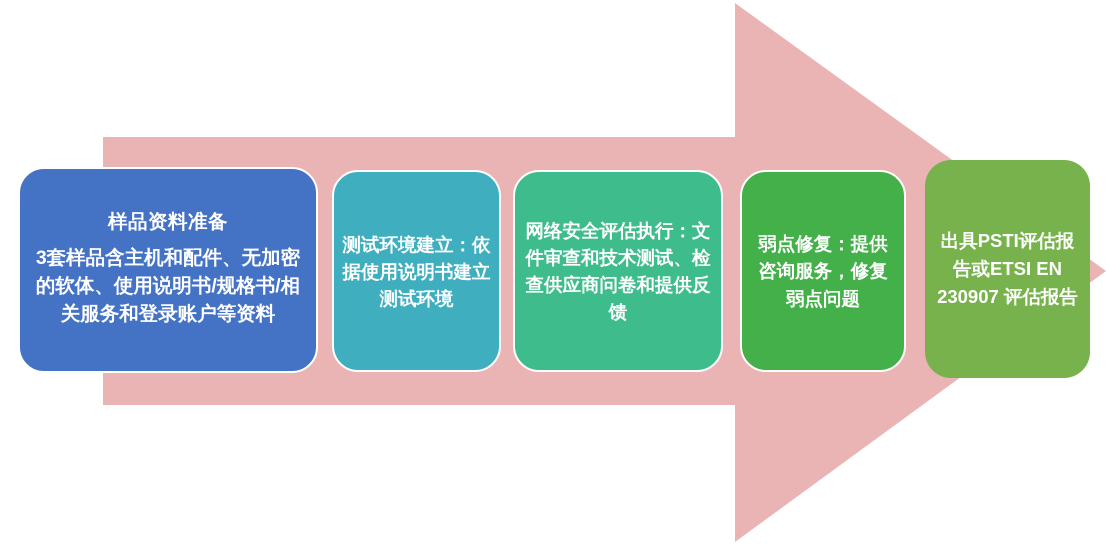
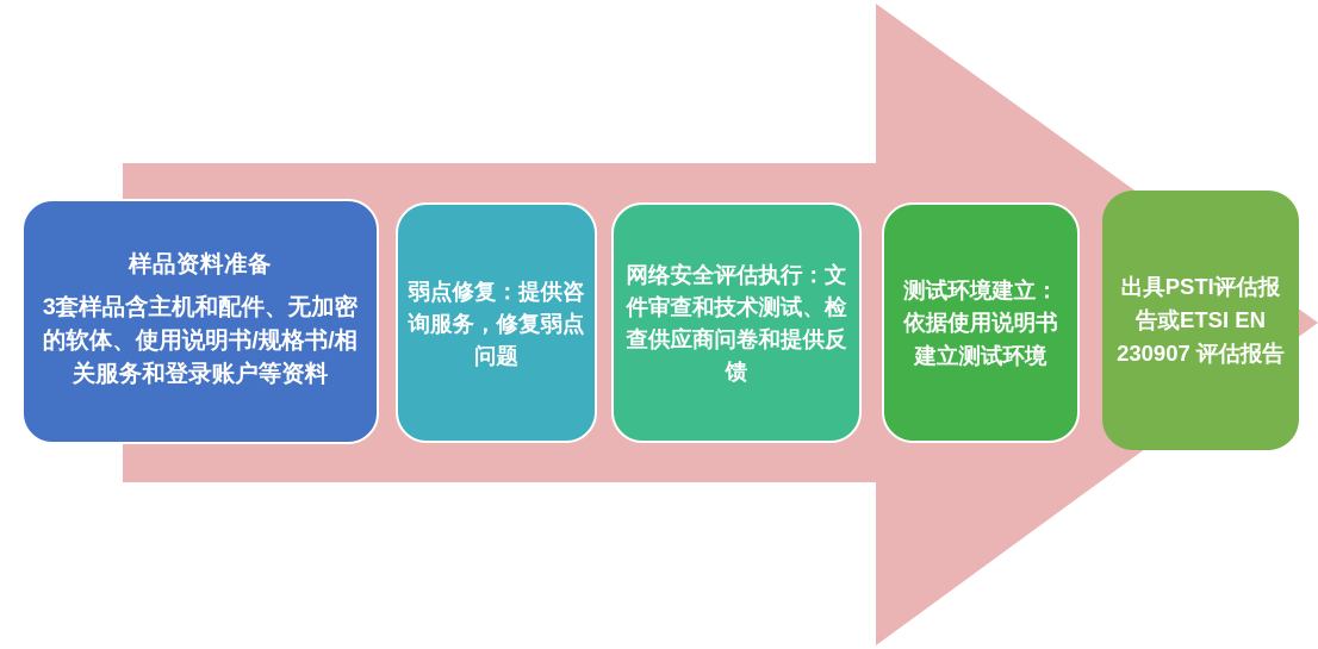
  样品资料准备
  3套样品含主机和配件、无加密的软体、使用说明书/规格书/相关服务和登录账户等资料
- 测试环境建立：依据使用说明书建立测试环境
+ 弱点修复：提供咨询服务，修复弱点问题
  网络安全评估执行：文件审查和技术测试、检查供应商问卷和提供反馈
- 弱点修复：提供咨询服务，修复弱点问题
+ 测试环境建立：依据使用说明书建立测试环境
  出具PSTI评估报告或ETSI EN 230907 评估报告
